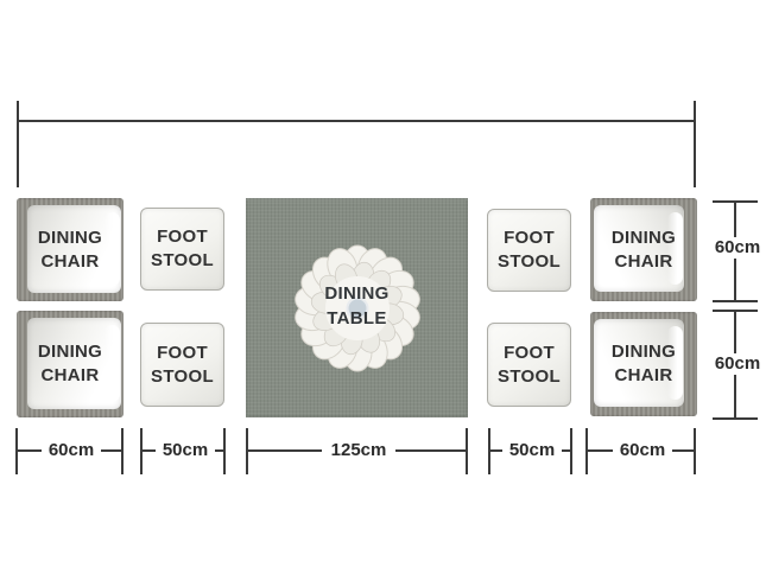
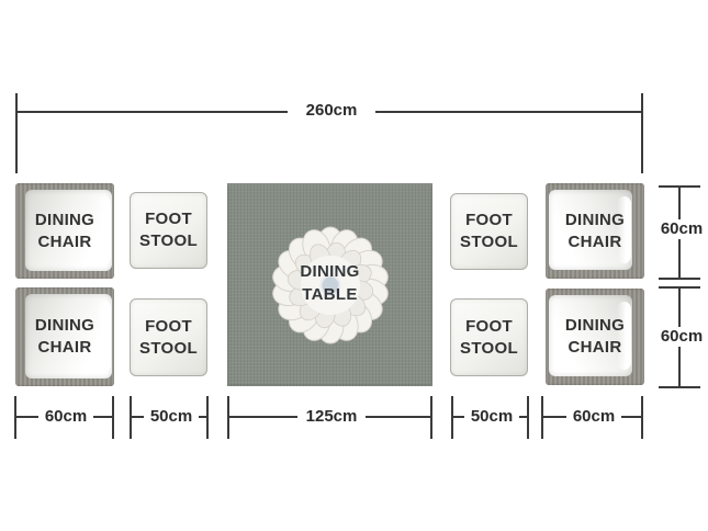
+ 260cm
  DINING
  CHAIR
  FOOT
  STOOL
  DINING
  TABLE
  FOOT
  STOOL
  DINING
  CHAIR
  DINING
  CHAIR
  FOOT
  STOOL
  FOOT
  STOOL
  DINING
  CHAIR
  60cm
  60cm
  60cm
  50cm
  125cm
  50cm
  60cm
